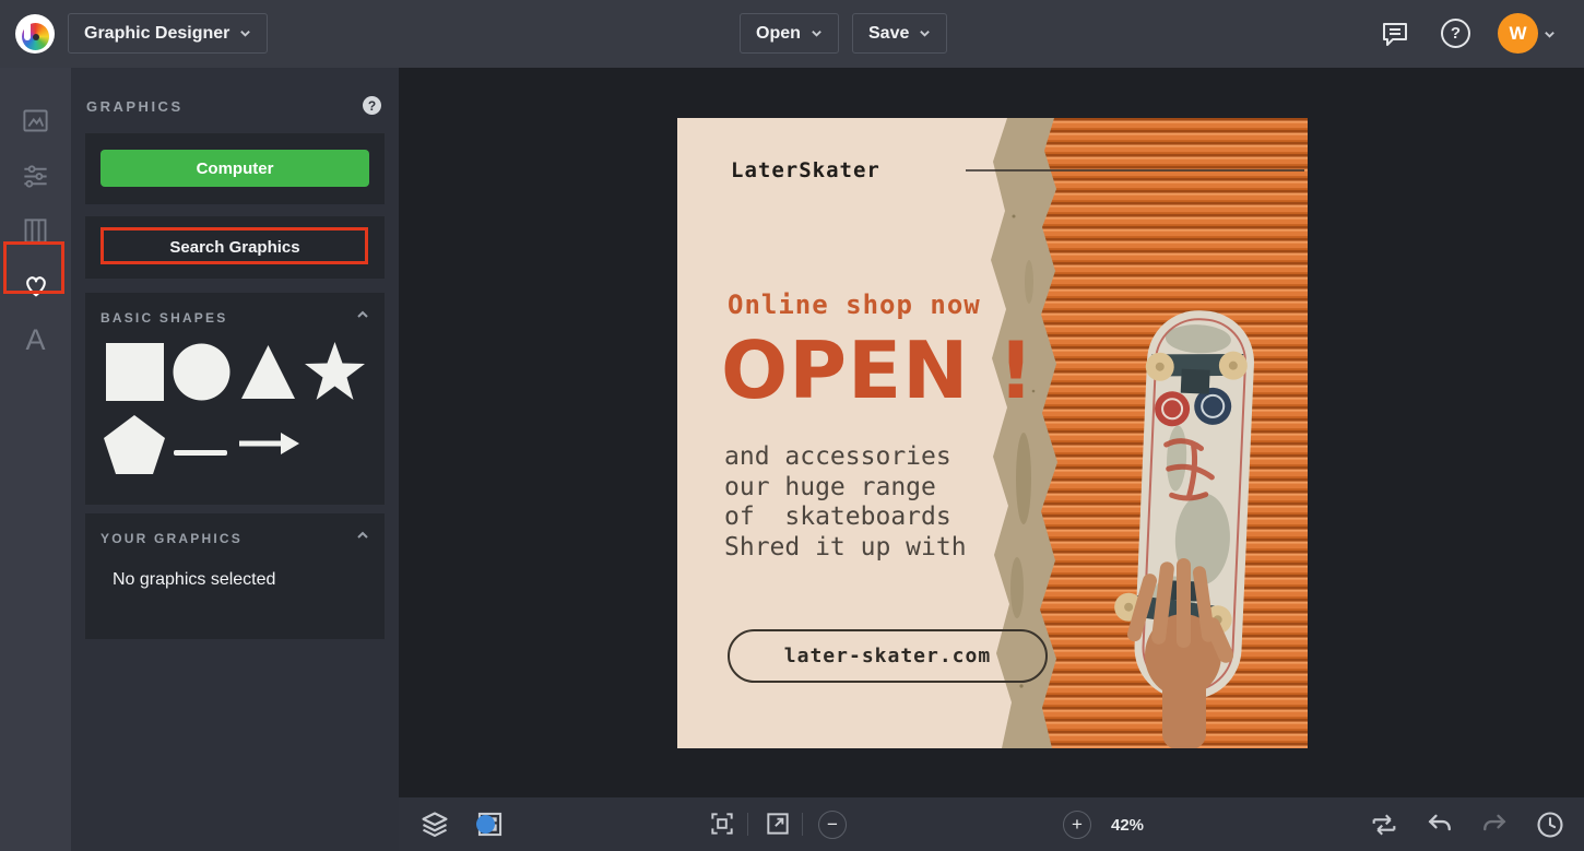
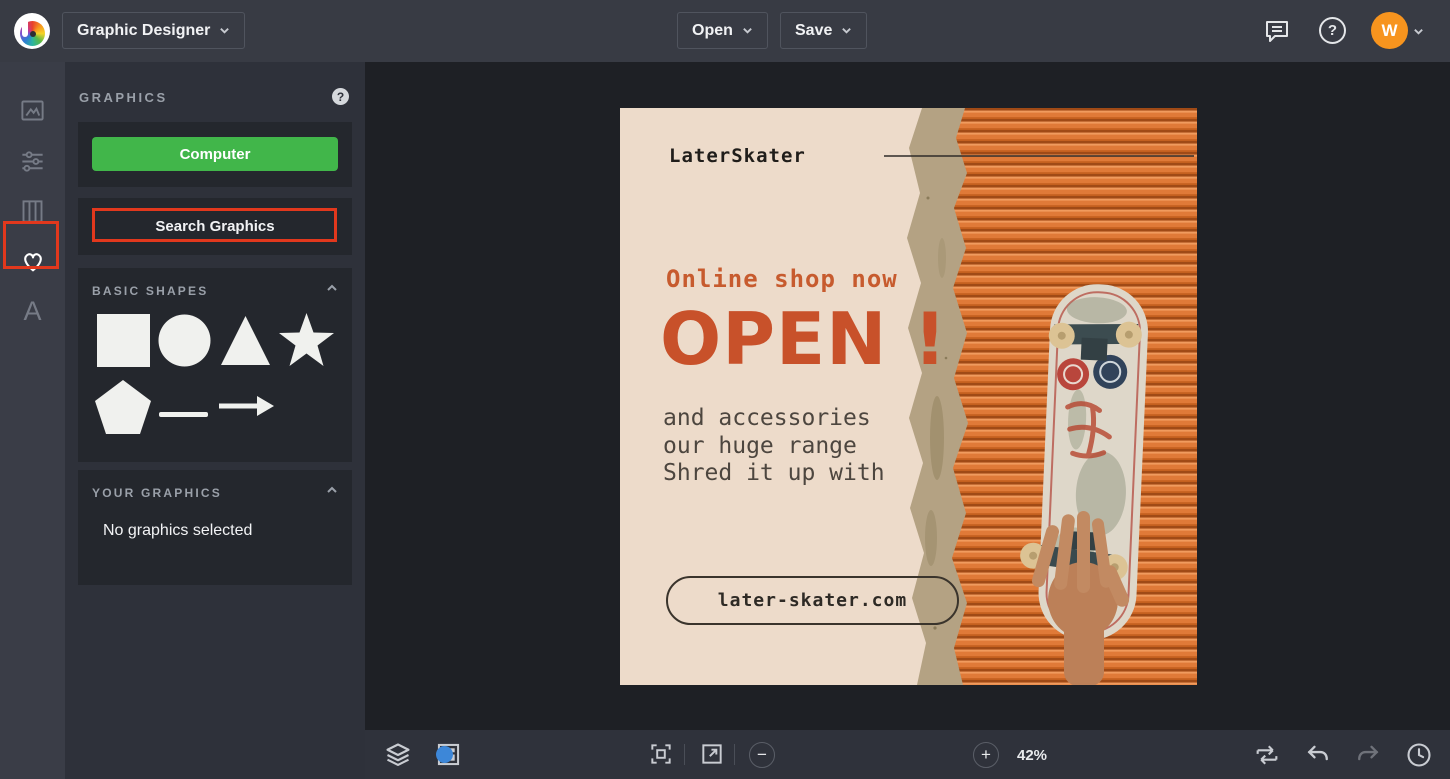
  Graphic Designer
  Open
  Save
  ?
  W
  A
  GRAPHICS
  ?
  Computer
  Search Graphics
  BASIC SHAPES
  YOUR GRAPHICS
  No graphics selected
  LaterSkater
  Online shop now
  OPEN !
  and accessories
  our huge range
- of skateboards
  Shred it up with
  later-skater.com
  −
  +
  42%
